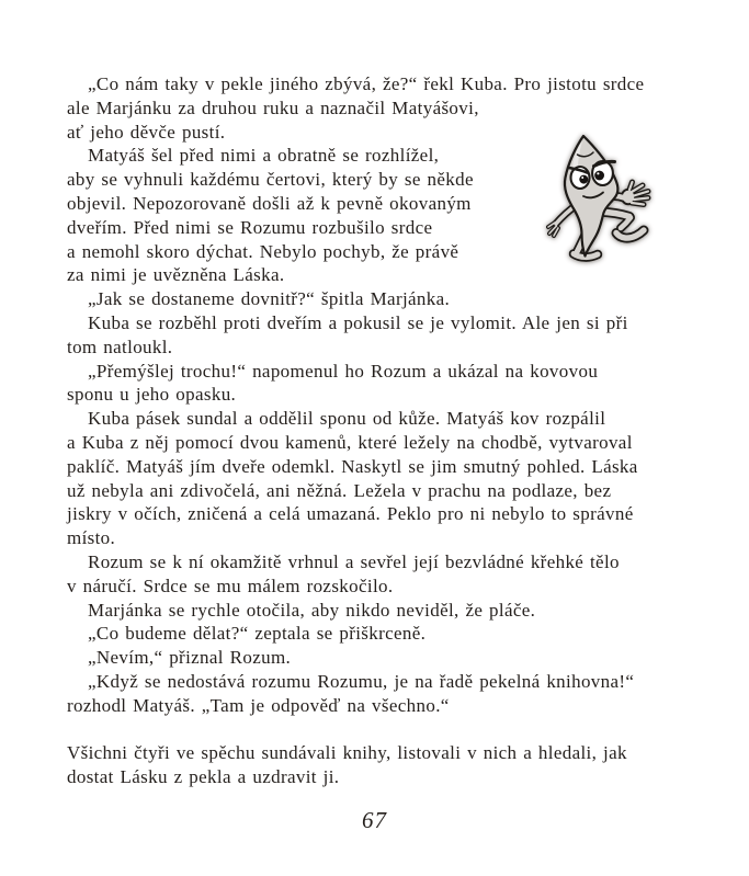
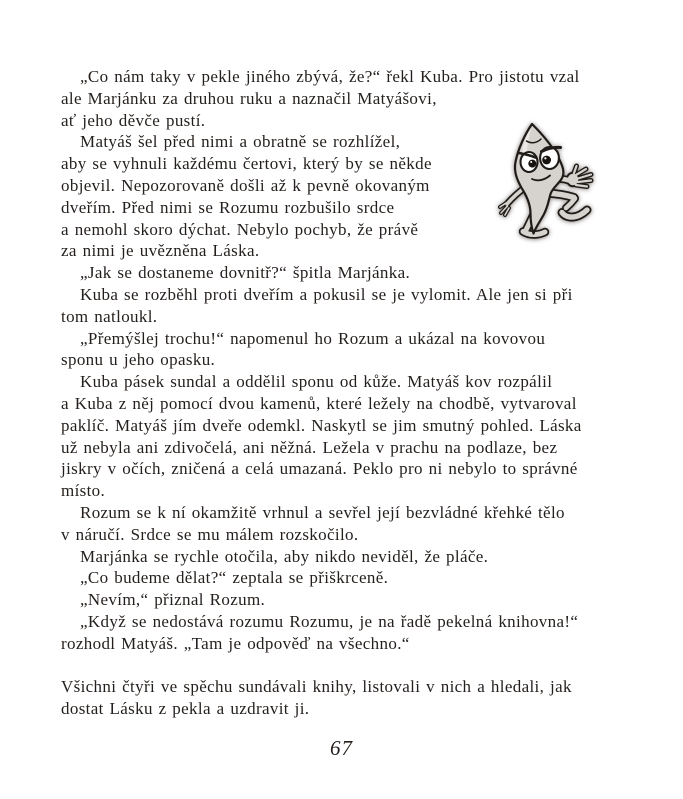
- „Co nám taky v pekle jiného zbývá, že?“ řekl Kuba. Pro jistotu srdce
+ „Co nám taky v pekle jiného zbývá, že?“ řekl Kuba. Pro jistotu vzal
  ale Marjánku za druhou ruku a naznačil Matyášovi,
  ať jeho děvče pustí.
  Matyáš šel před nimi a obratně se rozhlížel,
  aby se vyhnuli každému čertovi, který by se někde
  objevil. Nepozorovaně došli až k pevně okovaným
  dveřím. Před nimi se Rozumu rozbušilo srdce
  a nemohl skoro dýchat. Nebylo pochyb, že právě
  za nimi je uvězněna Láska.
  „Jak se dostaneme dovnitř?“ špitla Marjánka.
  Kuba se rozběhl proti dveřím a pokusil se je vylomit. Ale jen si při
  tom natloukl.
  „Přemýšlej trochu!“ napomenul ho Rozum a ukázal na kovovou
  sponu u jeho opasku.
  Kuba pásek sundal a oddělil sponu od kůže. Matyáš kov rozpálil
  a Kuba z něj pomocí dvou kamenů, které ležely na chodbě, vytvaroval
  paklíč. Matyáš jím dveře odemkl. Naskytl se jim smutný pohled. Láska
  už nebyla ani zdivočelá, ani něžná. Ležela v prachu na podlaze, bez
  jiskry v očích, zničená a celá umazaná. Peklo pro ni nebylo to správné
  místo.
  Rozum se k ní okamžitě vrhnul a sevřel její bezvládné křehké tělo
  v náručí. Srdce se mu málem rozskočilo.
  Marjánka se rychle otočila, aby nikdo neviděl, že pláče.
  „Co budeme dělat?“ zeptala se přiškrceně.
  „Nevím,“ přiznal Rozum.
  „Když se nedostává rozumu Rozumu, je na řadě pekelná knihovna!“
  rozhodl Matyáš. „Tam je odpověď na všechno.“
  Všichni čtyři ve spěchu sundávali knihy, listovali v nich a hledali, jak
  dostat Lásku z pekla a uzdravit ji.
  67
